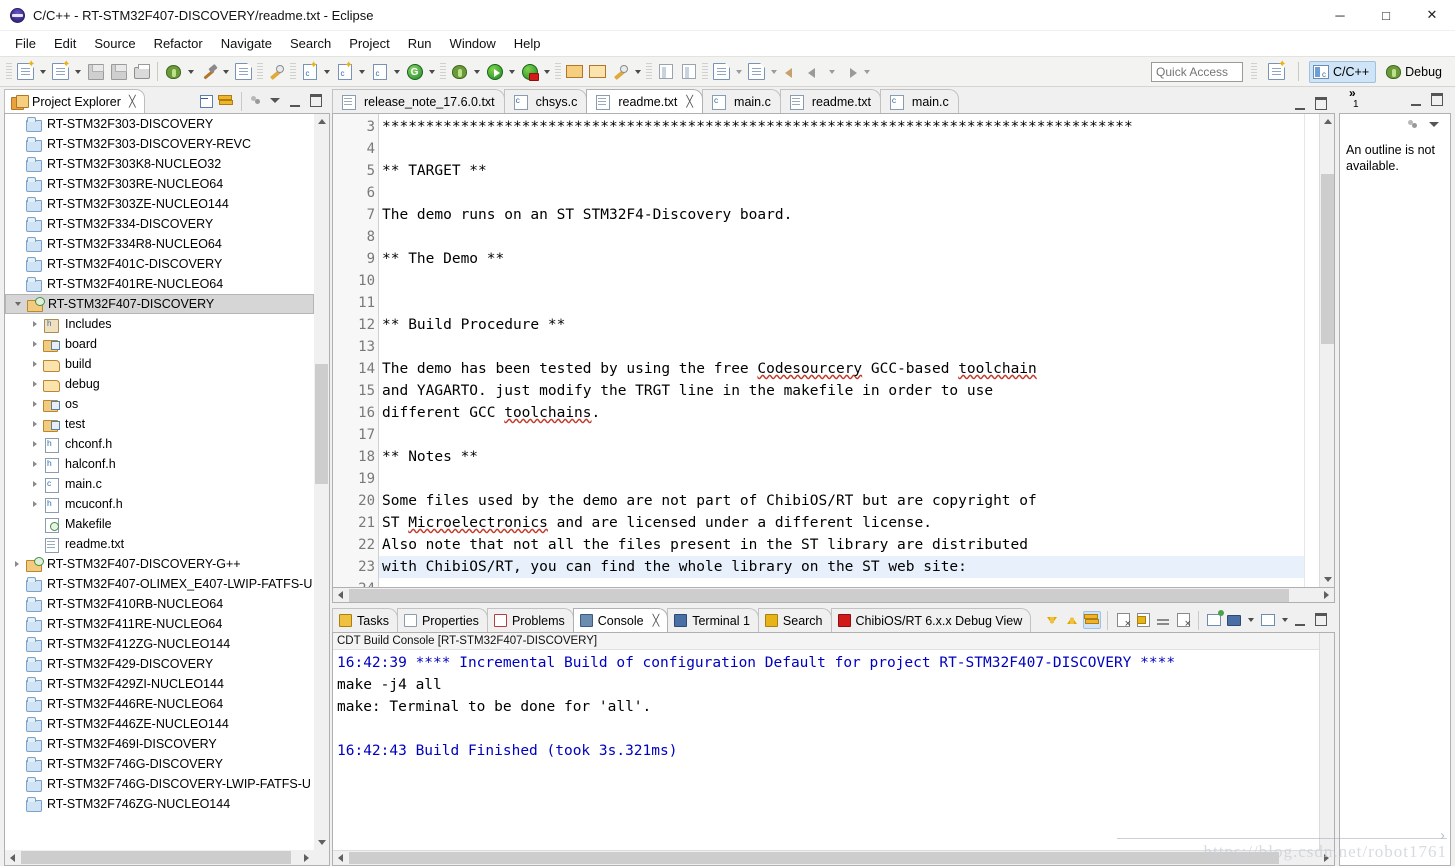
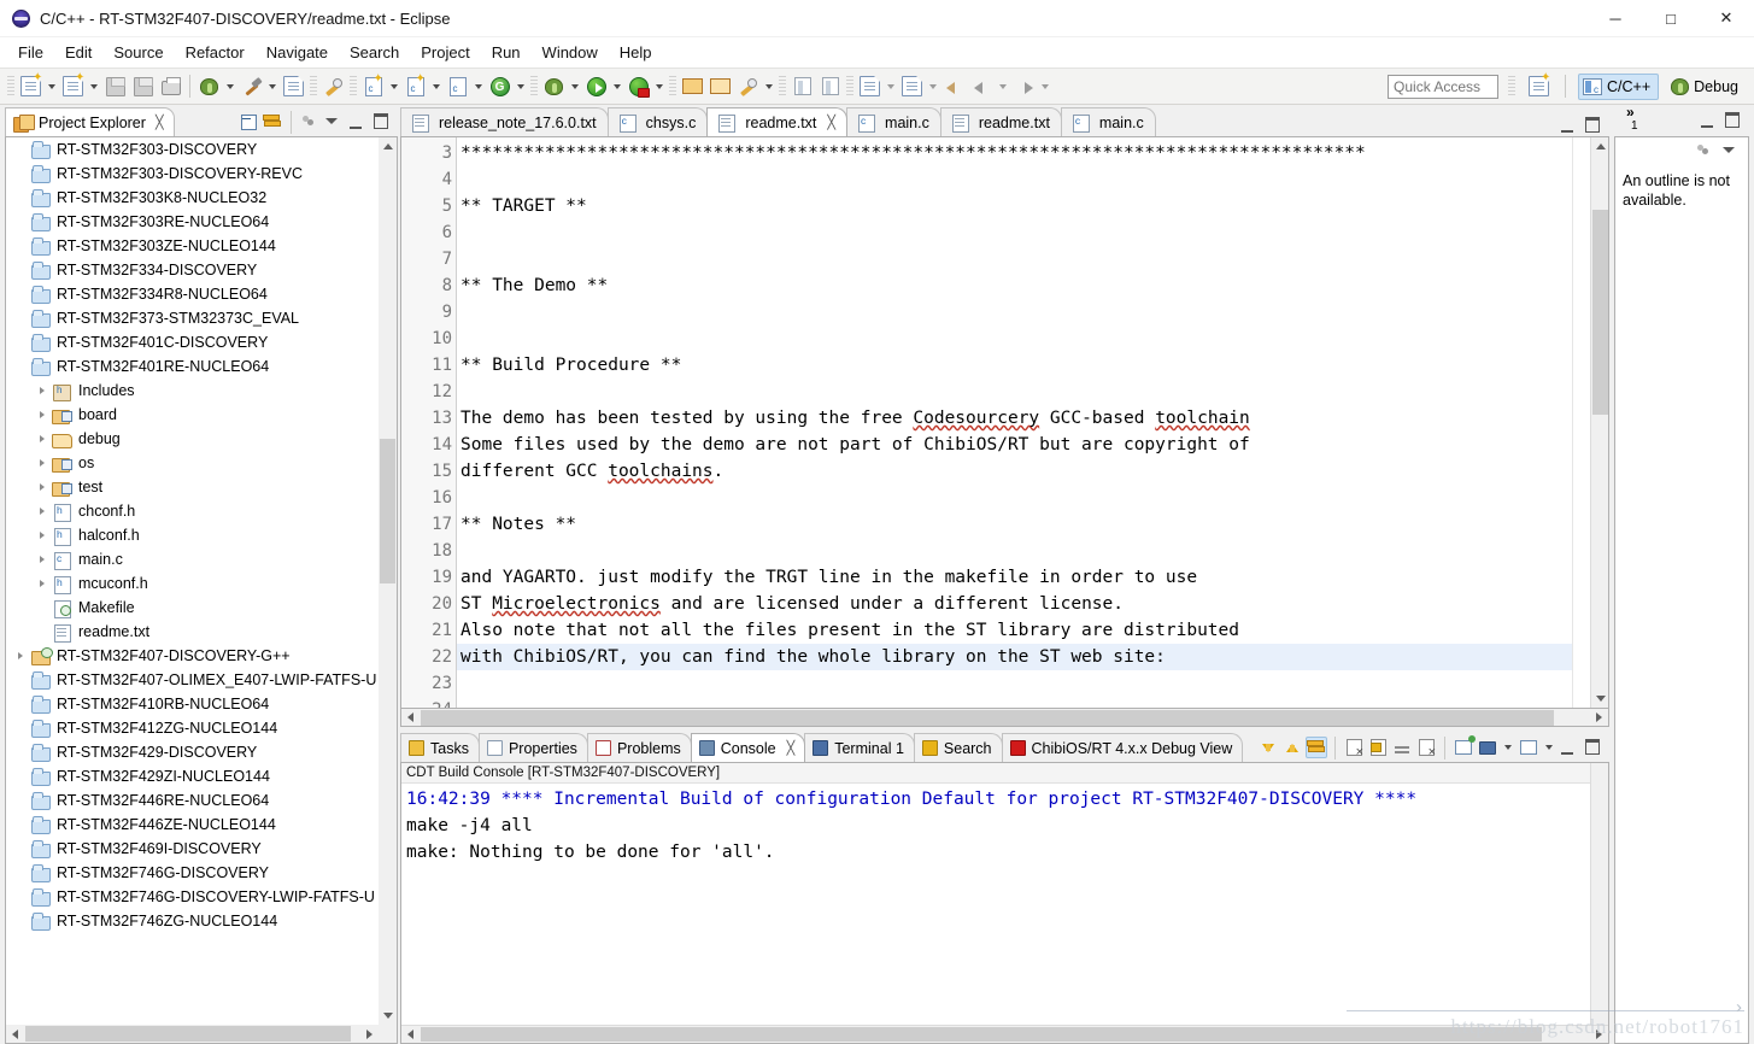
  C/C++ - RT-STM32F407-DISCOVERY/readme.txt - Eclipse
  ─
  □
  ✕
  File
  Edit
  Source
  Refactor
  Navigate
  Search
  Project
  Run
  Window
  Help
  ✦
  ✦
  c
  ✦
  c
  ✦
  c
  G
  Quick Access
  ✦
  C/C++
  Debug
  Project Explorer
  ╳
  RT-STM32F303-DISCOVERY
  RT-STM32F303-DISCOVERY-REVC
  RT-STM32F303K8-NUCLEO32
  RT-STM32F303RE-NUCLEO64
  RT-STM32F303ZE-NUCLEO144
  RT-STM32F334-DISCOVERY
  RT-STM32F334R8-NUCLEO64
+ RT-STM32F373-STM32373C_EVAL
  RT-STM32F401C-DISCOVERY
  RT-STM32F401RE-NUCLEO64
- RT-STM32F407-DISCOVERY
  Includes
  board
- build
  debug
  os
  test
  chconf.h
  halconf.h
  main.c
  mcuconf.h
  Makefile
  readme.txt
  RT-STM32F407-DISCOVERY-G++
  RT-STM32F407-OLIMEX_E407-LWIP-FATFS-U
  RT-STM32F410RB-NUCLEO64
- RT-STM32F411RE-NUCLEO64
  RT-STM32F412ZG-NUCLEO144
  RT-STM32F429-DISCOVERY
  RT-STM32F429ZI-NUCLEO144
  RT-STM32F446RE-NUCLEO64
  RT-STM32F446ZE-NUCLEO144
  RT-STM32F469I-DISCOVERY
  RT-STM32F746G-DISCOVERY
  RT-STM32F746G-DISCOVERY-LWIP-FATFS-U
  RT-STM32F746ZG-NUCLEO144
  release_note_17.6.0.txt
  chsys.c
  readme.txt
  ╳
  main.c
  readme.txt
  main.c
  3
  4
  5
  6
  7
  8
  9
  10
  11
  12
  13
  14
  15
  16
  17
  18
  19
  20
  21
  22
  23
  **************************************************************************************
  ** TARGET **
- The demo runs on an ST STM32F4-Discovery board.
  ** The Demo **
  ** Build Procedure **
  The demo has been tested by using the free Codesourcery GCC-based toolchain
- and YAGARTO. just modify the TRGT line in the makefile in order to use
+ Some files used by the demo are not part of ChibiOS/RT but are copyright of
  different GCC toolchains.
  ** Notes **
- Some files used by the demo are not part of ChibiOS/RT but are copyright of
+ and YAGARTO. just modify the TRGT line in the makefile in order to use
  ST Microelectronics and are licensed under a different license.
  Also note that not all the files present in the ST library are distributed
  with ChibiOS/RT, you can find the whole library on the ST web site:
  Tasks
  Properties
  Problems
  Console
  ╳
  Terminal 1
  Search
- ChibiOS/RT 6.x.x Debug View
+ ChibiOS/RT 4.x.x Debug View
  CDT Build Console [RT-STM32F407-DISCOVERY]
  16:42:39 **** Incremental Build of configuration Default for project RT-STM32F407-DISCOVERY ****
  make -j4 all
- make: Terminal to be done for 'all'.
+ make: Nothing to be done for 'all'.
- 16:42:43 Build Finished (took 3s.321ms)
  »
  1
  An outline is not available.
  ›
  https://blog.csdn.net/robot1761
